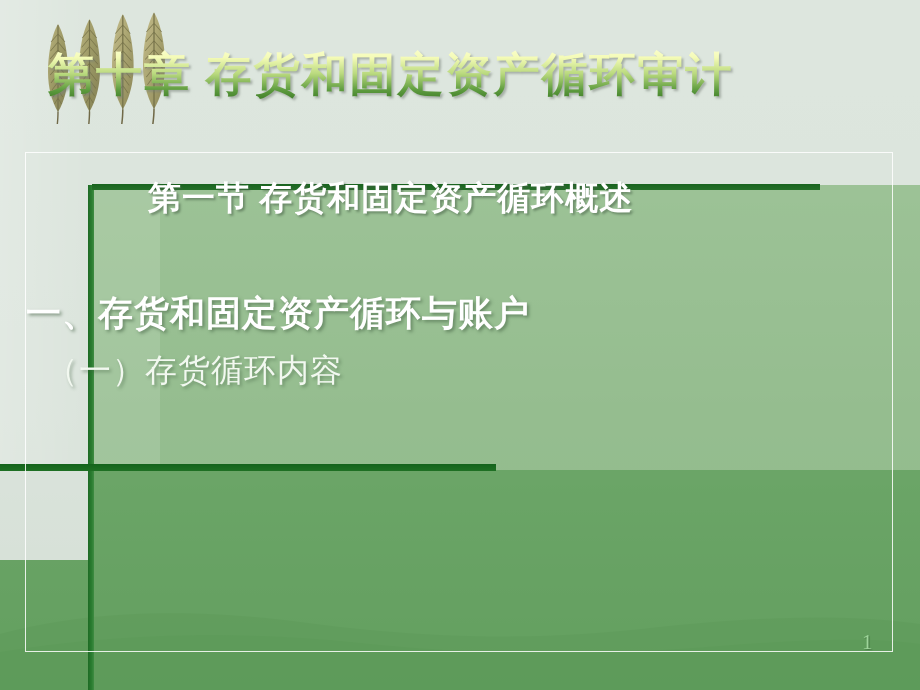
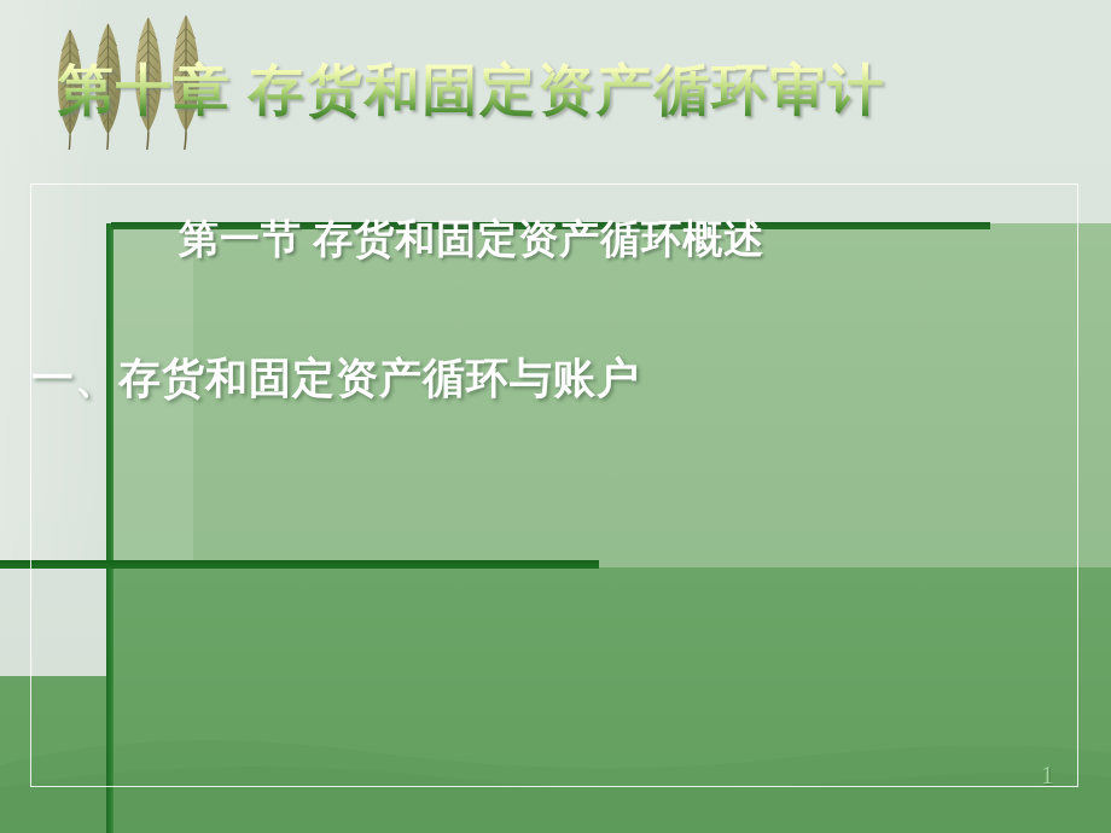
  第十章 存货和固定资产循环审计
  第一节 存货和固定资产循环概述
  一、存货和固定资产循环与账户
- （一）存货循环内容
  1
